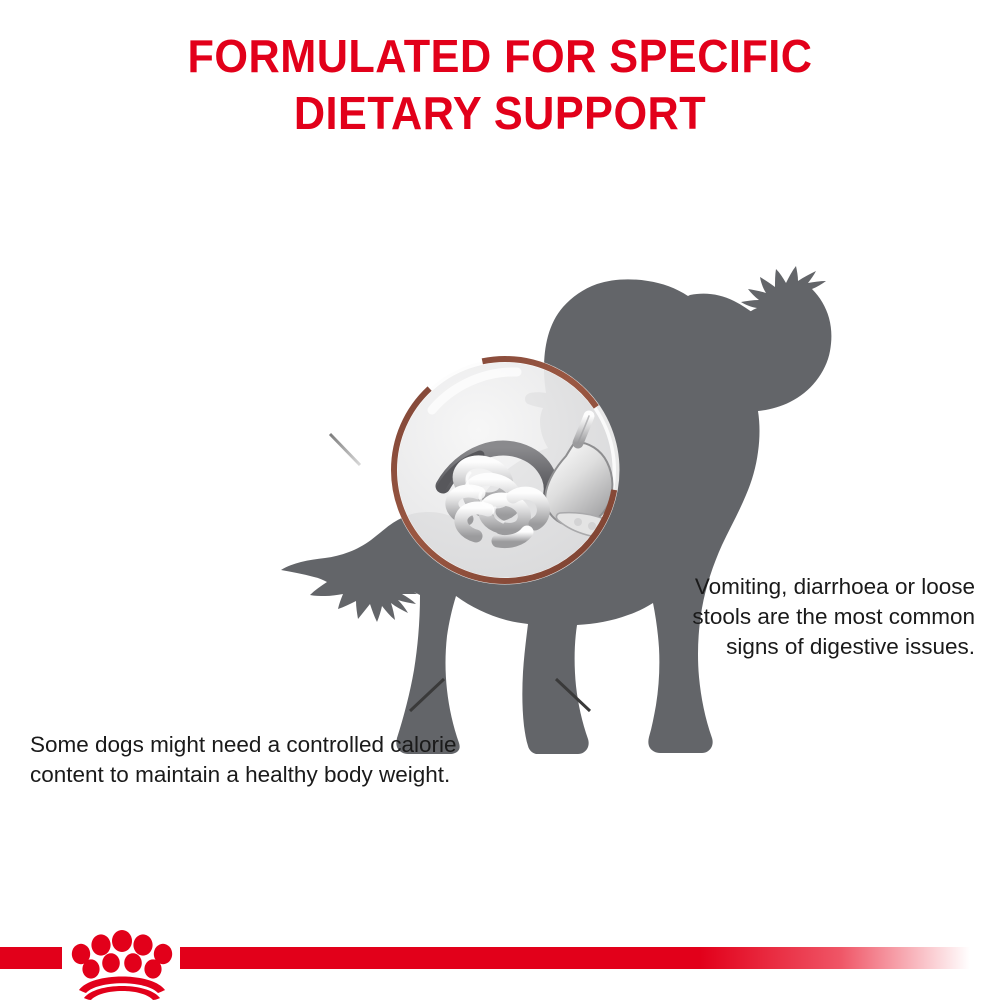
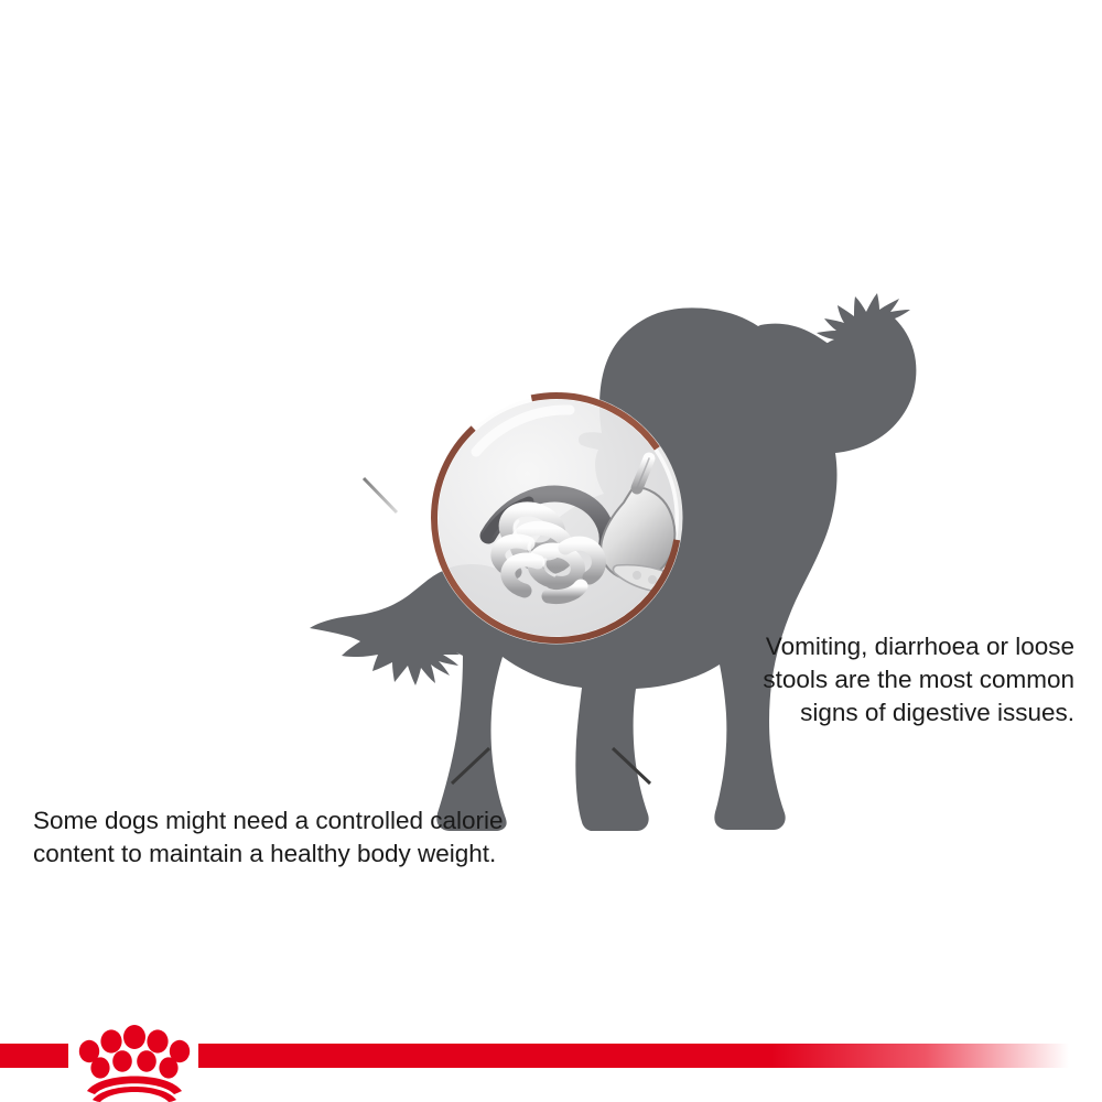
- FORMULATED FOR SPECIFIC
- DIETARY SUPPORT
  Vomiting, diarrhoea or loose stools are the most common signs of digestive issues.
  Some dogs might need a controlled calorie content to maintain a healthy body weight.
